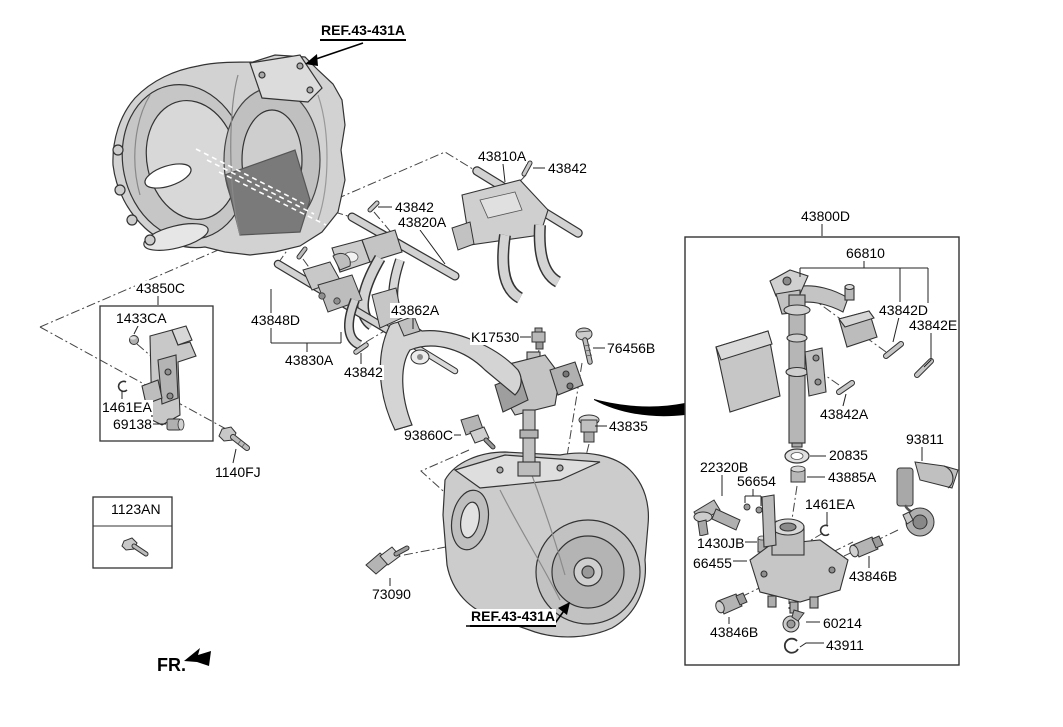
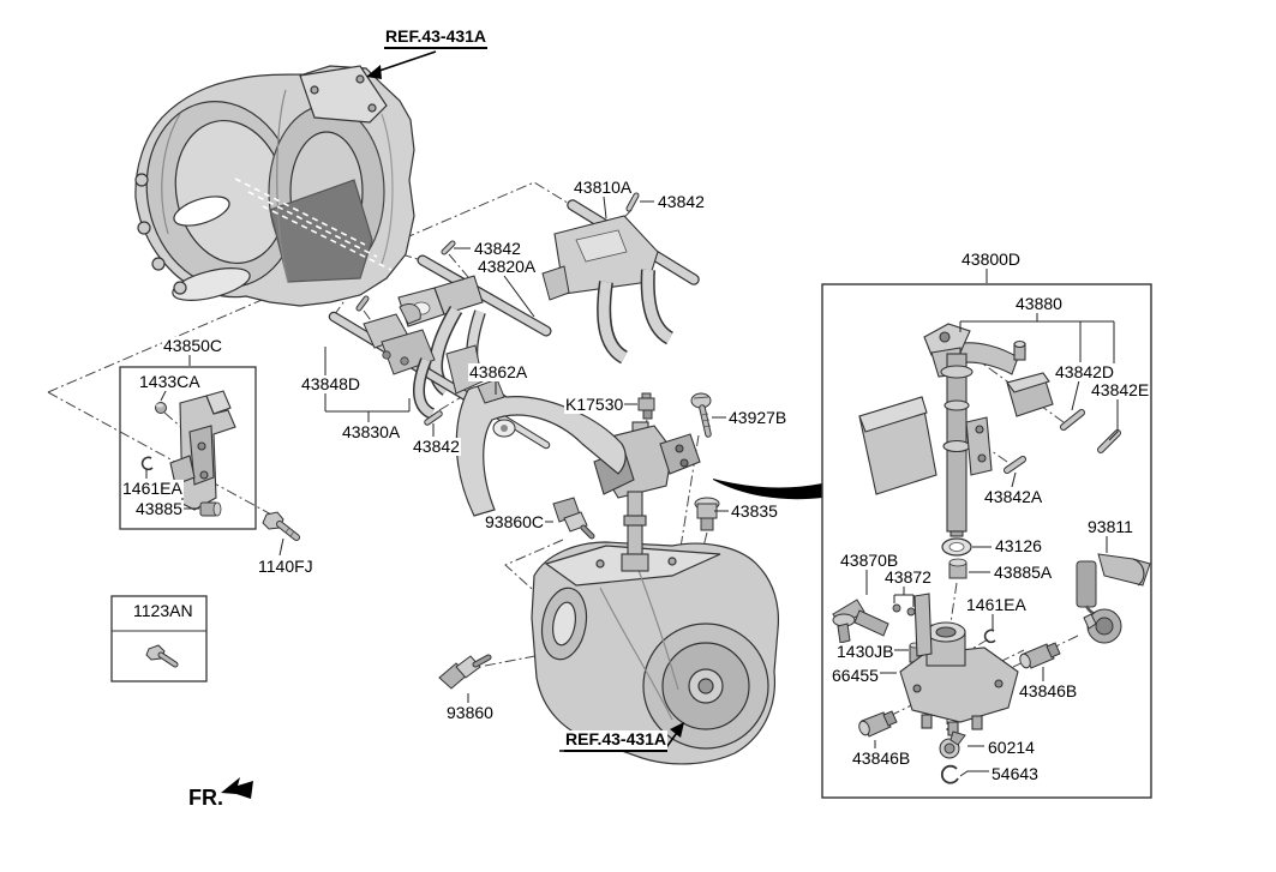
  REF.43-431A
  43810A
  43842
  43842
  43820A
  43800D
- 66810
+ 43880
  43842D
  43842E
  43850C
  1433CA
  43848D
  43862A
  K17530
- 76456B
+ 43927B
  43830A
  43842
  43842A
  1461EA
- 69138
+ 43885
  93860C
  43835
- 20835
+ 43126
  1140FJ
  43885A
  93811
- 22320B
+ 43870B
- 56654
+ 43872
  1461EA
  1123AN
  1430JB
  66455
  43846B
- 73090
+ 93860
  43846B
  60214
- 43911
+ 54643
  REF.43-431A
  FR.
